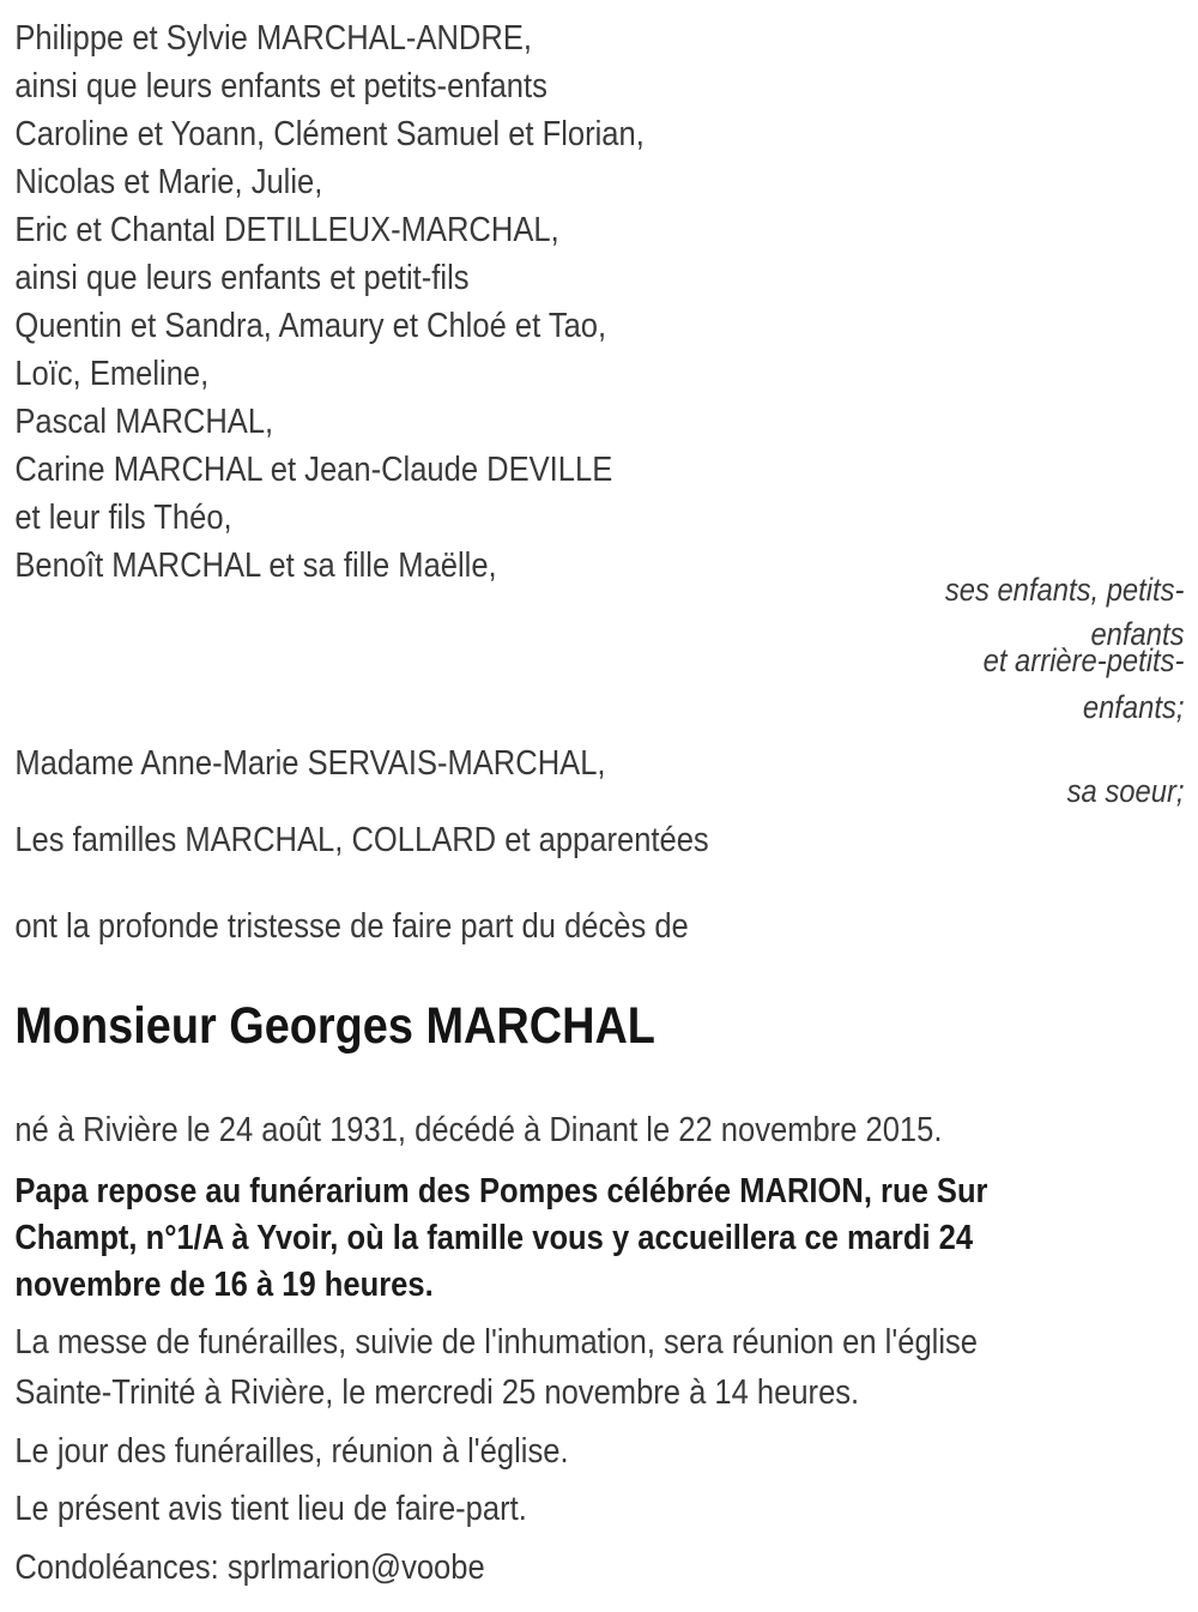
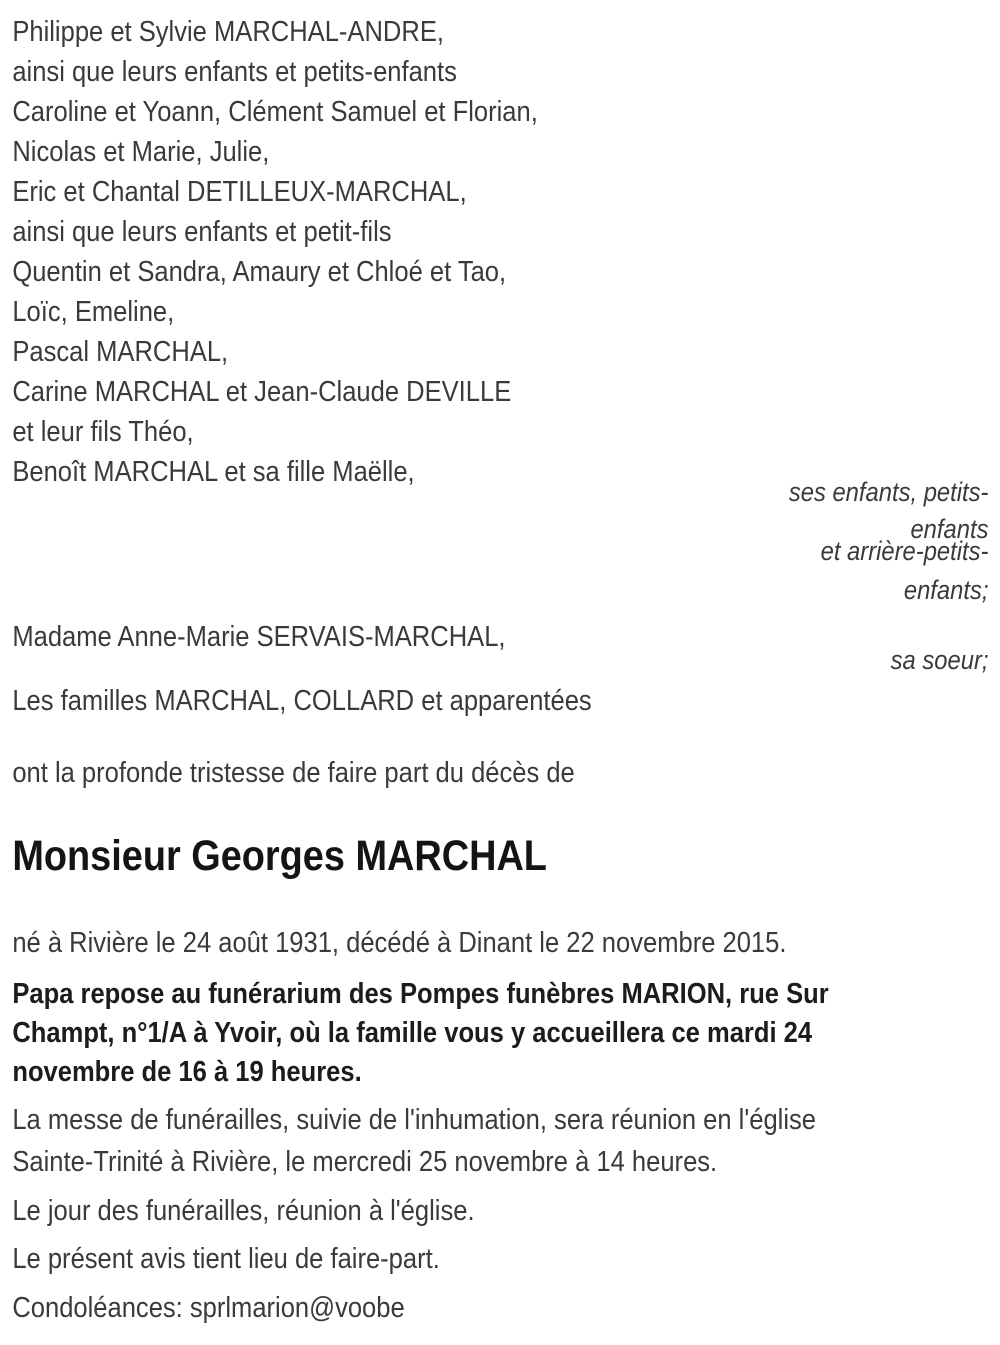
  Philippe et Sylvie MARCHAL-ANDRE,
  ainsi que leurs enfants et petits-enfants
  Caroline et Yoann, Clément Samuel et Florian,
  Nicolas et Marie, Julie,
  Eric et Chantal DETILLEUX-MARCHAL,
  ainsi que leurs enfants et petit-fils
  Quentin et Sandra, Amaury et Chloé et Tao,
  Loïc, Emeline,
  Pascal MARCHAL,
  Carine MARCHAL et Jean-Claude DEVILLE
  et leur fils Théo,
  Benoît MARCHAL et sa fille Maëlle,
  ses enfants, petits-
  enfants
  et arrière-petits-
  enfants;
  Madame Anne-Marie SERVAIS-MARCHAL,
  sa soeur;
  Les familles MARCHAL, COLLARD et apparentées
  ont la profonde tristesse de faire part du décès de
  Monsieur Georges MARCHAL
  né à Rivière le 24 août 1931, décédé à Dinant le 22 novembre 2015.
- Papa repose au funérarium des Pompes célébrée MARION, rue Sur
+ Papa repose au funérarium des Pompes funèbres MARION, rue Sur
  Champt, n°1/A à Yvoir, où la famille vous y accueillera ce mardi 24
  novembre de 16 à 19 heures.
  La messe de funérailles, suivie de l'inhumation, sera réunion en l'église
  Sainte-Trinité à Rivière, le mercredi 25 novembre à 14 heures.
  Le jour des funérailles, réunion à l'église.
  Le présent avis tient lieu de faire-part.
  Condoléances: sprlmarion@voobe
